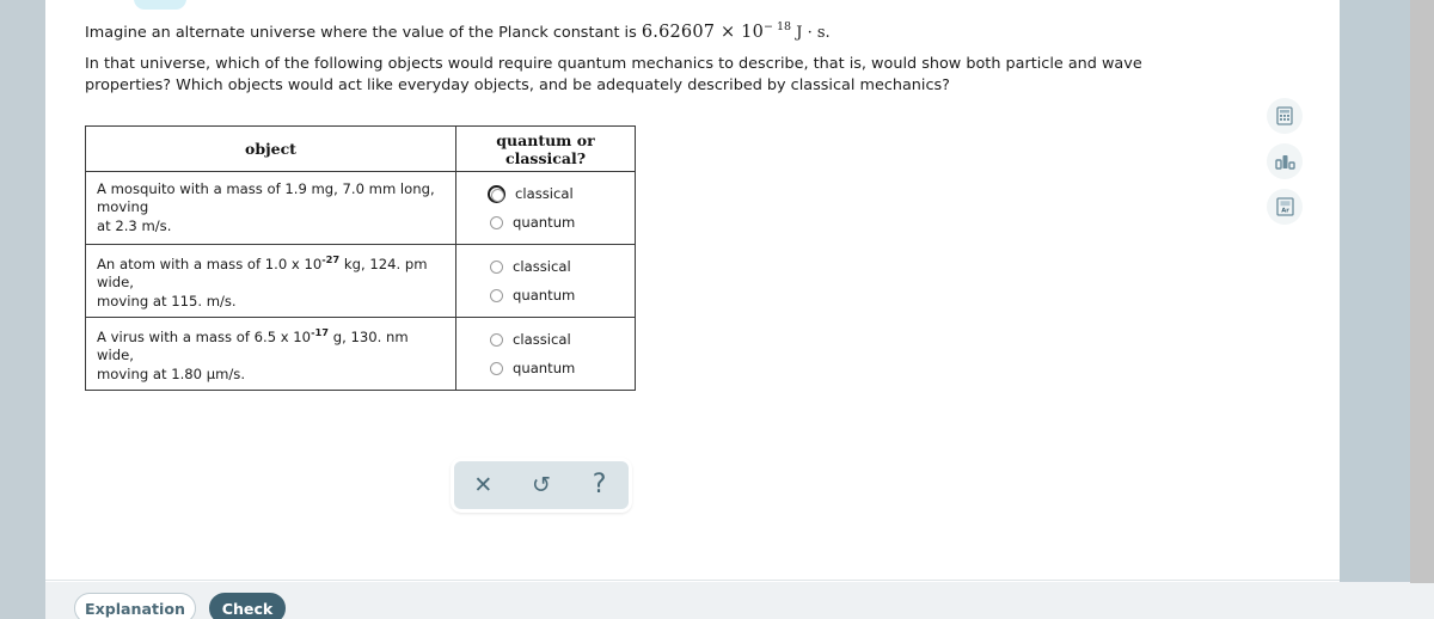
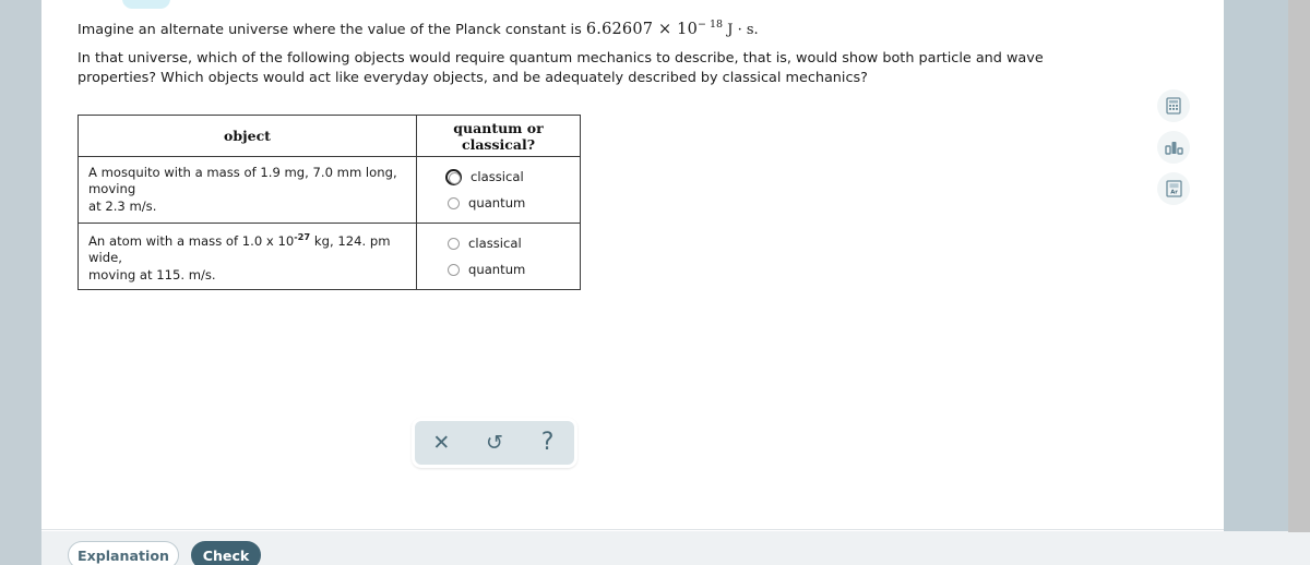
  Imagine an alternate universe where the value of the Planck constant is 6.62607 × 10− 18 J · s.
  In that universe, which of the following objects would require quantum mechanics to describe, that is, would show both particle and wave properties? Which objects would act like everyday objects, and be adequately described by classical mechanics?
  object	quantum or classical?
  A mosquito with a mass of 1.9 mg, 7.0 mm long, moving at 2.3 m/s.	classical quantum
  An atom with a mass of 1.0 x 10-27 kg, 124. pm wide, moving at 115. m/s.	classical quantum
- A virus with a mass of 6.5 x 10-17 g, 130. nm wide, moving at 1.80 µm/s.	classical quantum
  ✕
  ↺
  ?
  Explanation
  Check
